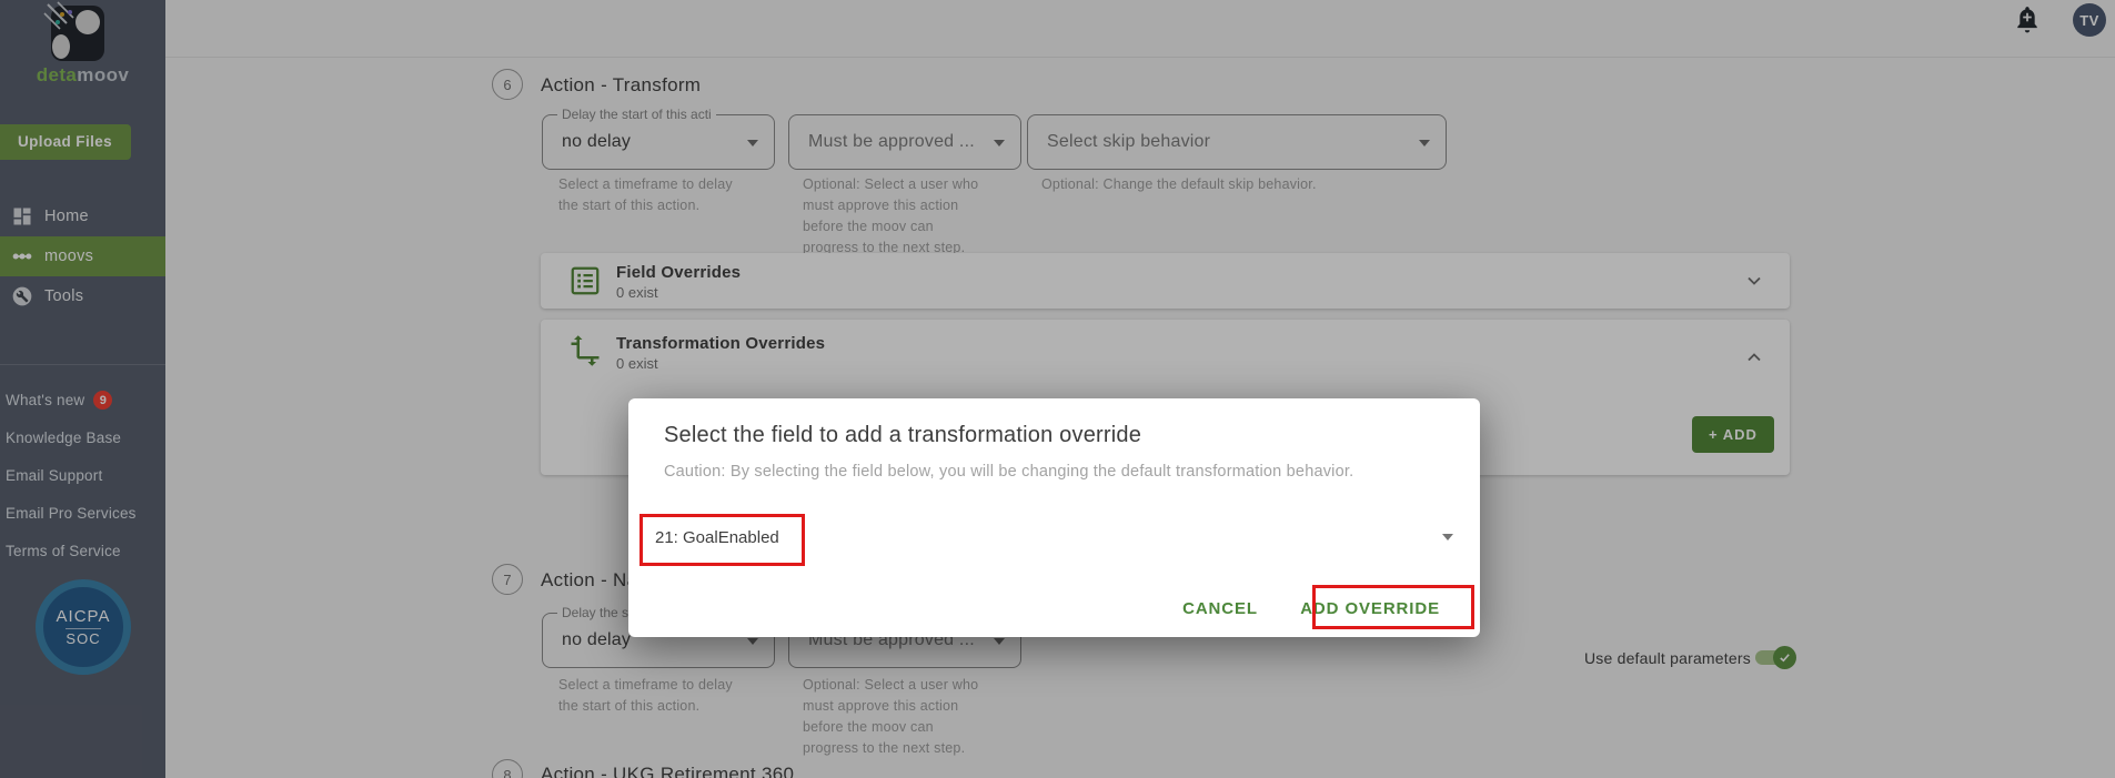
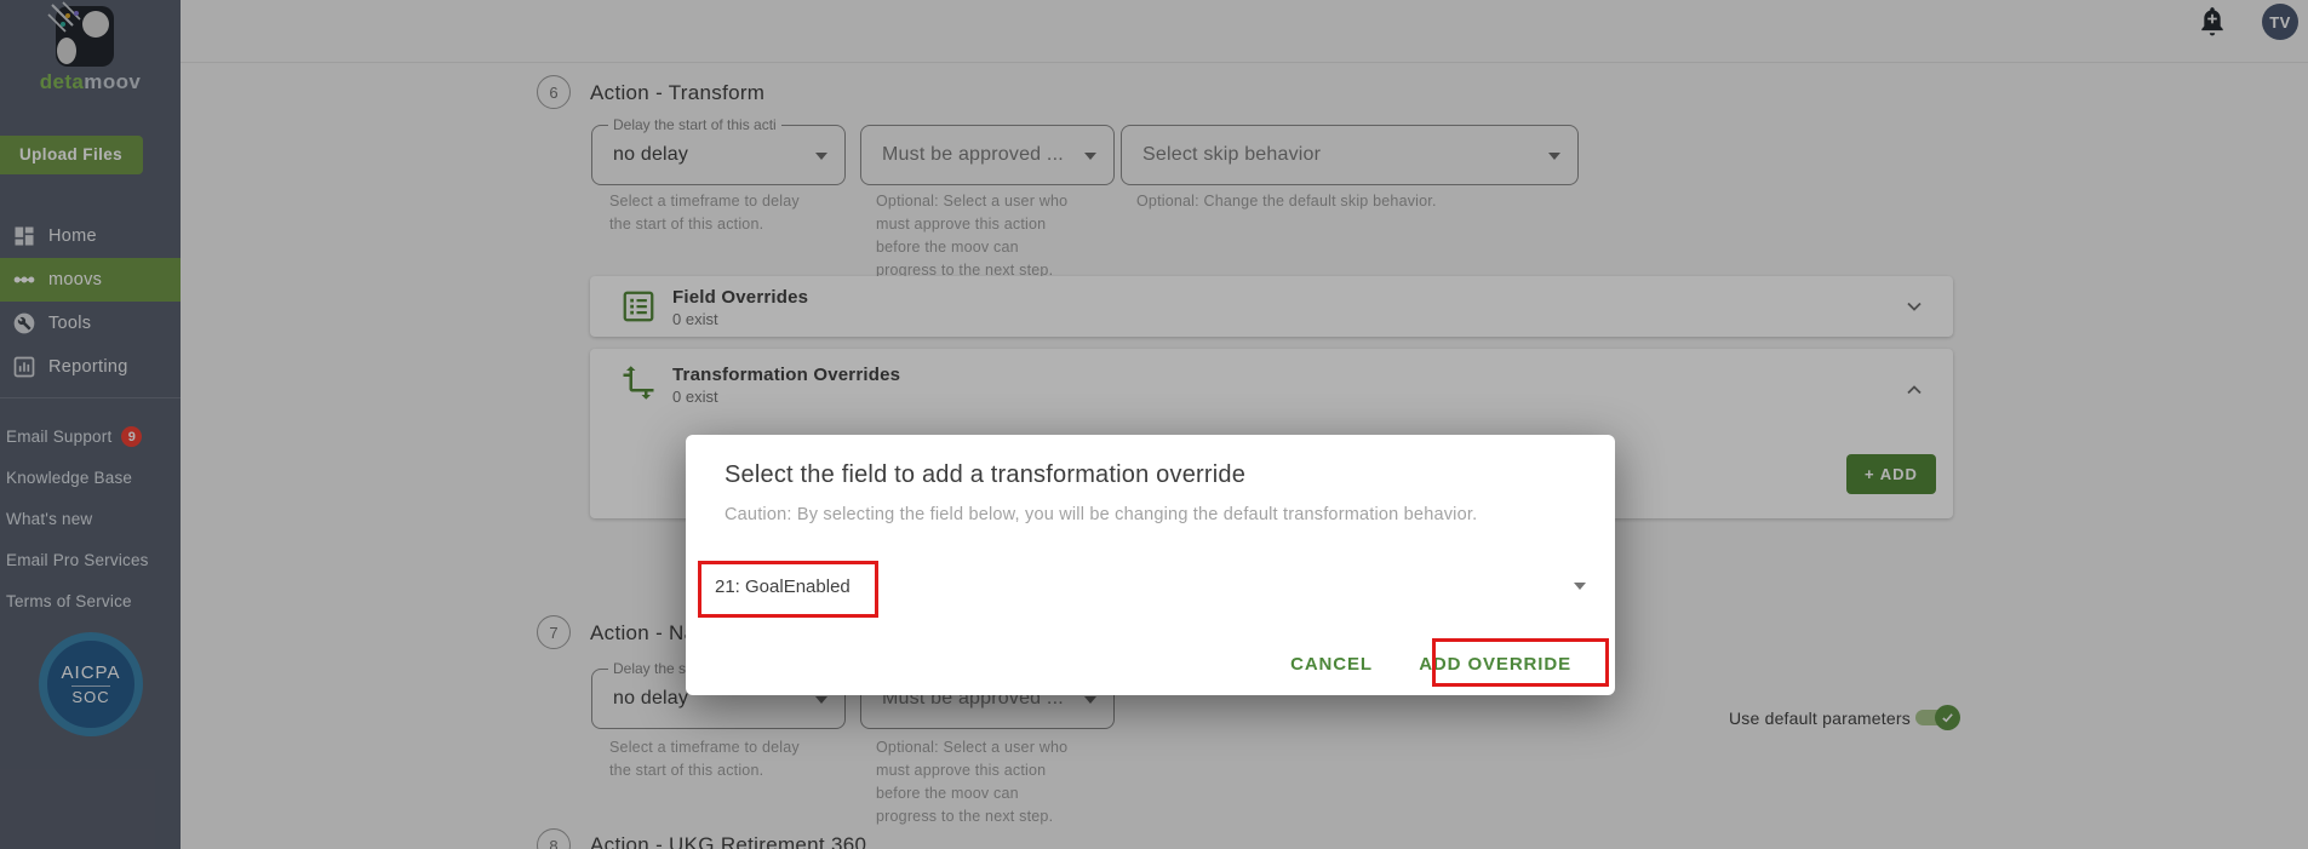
  TV
  6
  Action - Transform
  Delay the start of this acti
  no delay
  Must be approved ...
  Select skip behavior
  Select a timeframe to delay
  the start of this action.
  Optional: Select a user who
  must approve this action
  before the moov can
  progress to the next step.
  Optional: Change the default skip behavior.
  Field Overrides
  0 exist
  Transformation Overrides
  0 exist
  + ADD
  7
  Action - N
  no delay
  Must be approved ...
  Select a timeframe to delay
  the start of this action.
  Optional: Select a user who
  must approve this action
  before the moov can
  progress to the next step.
  Use default parameters
  8
  Action - UKG Retirement 360
  detamoov
  Upload Files
  Home
  moovs
  Tools
+ Reporting
- What's new
+ Email Support
  9
  Knowledge Base
- Email Support
+ What's new
  Email Pro Services
  Terms of Service
  AICPA
  SOC
  Select the field to add a transformation override
  Caution: By selecting the field below, you will be changing the default transformation behavior.
  21: GoalEnabled
  CANCEL
  ADD OVERRIDE
